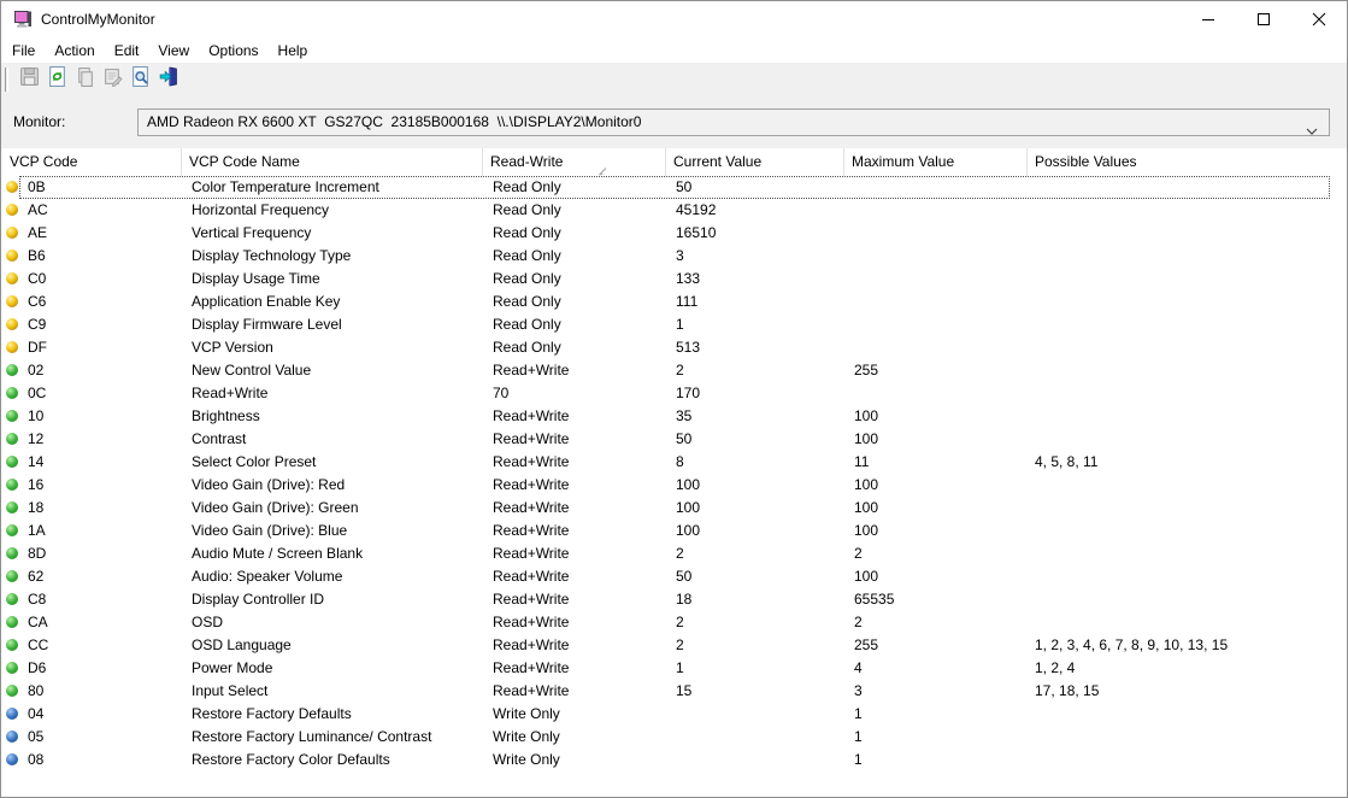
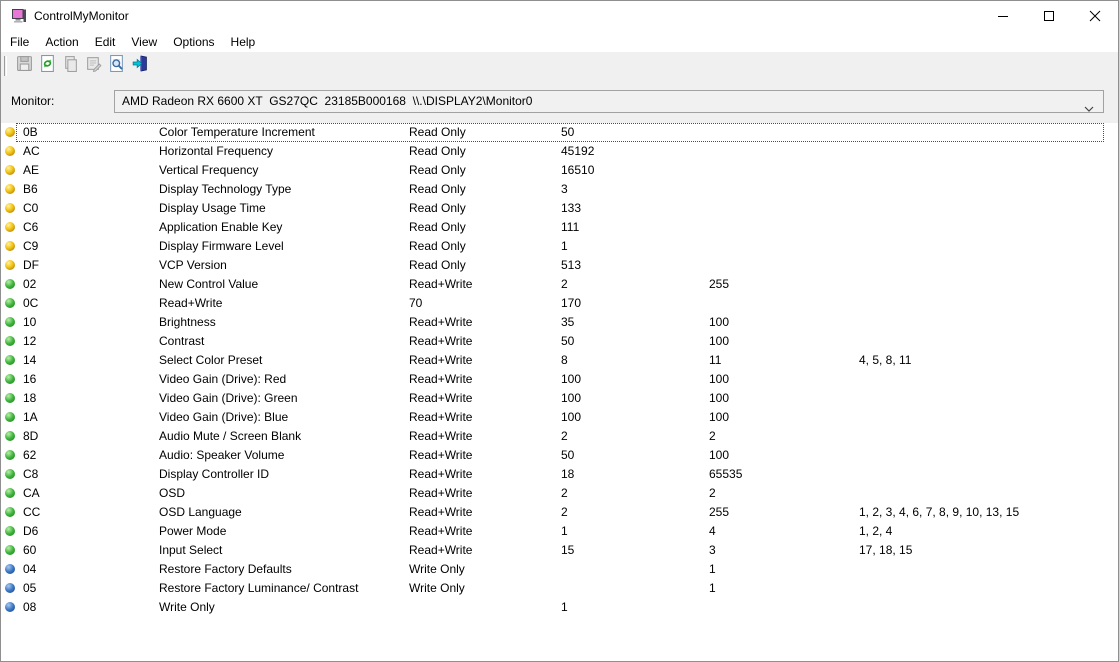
  ControlMyMonitor
  File
  Action
  Edit
  View
  Options
  Help
  Monitor:
  AMD Radeon RX 6600 XT GS27QC 23185B000168 \\.\DISPLAY2\Monitor0
- VCP Code
- VCP Code Name
- Read-Write
- Current Value
- Maximum Value
- Possible Values
  0B
  Color Temperature Increment
  Read Only
  50
  AC
  Horizontal Frequency
  Read Only
  45192
  AE
  Vertical Frequency
  Read Only
  16510
  B6
  Display Technology Type
  Read Only
  3
  C0
  Display Usage Time
  Read Only
  133
  C6
  Application Enable Key
  Read Only
  111
  C9
  Display Firmware Level
  Read Only
  1
  DF
  VCP Version
  Read Only
  513
  02
  New Control Value
  Read+Write
  2
  255
  0C
  Read+Write
  70
  170
  10
  Brightness
  Read+Write
  35
  100
  12
  Contrast
  Read+Write
  50
  100
  14
  Select Color Preset
  Read+Write
  8
  11
  4, 5, 8, 11
  16
  Video Gain (Drive): Red
  Read+Write
  100
  100
  18
  Video Gain (Drive): Green
  Read+Write
  100
  100
  1A
  Video Gain (Drive): Blue
  Read+Write
  100
  100
  8D
  Audio Mute / Screen Blank
  Read+Write
  2
  2
  62
  Audio: Speaker Volume
  Read+Write
  50
  100
  C8
  Display Controller ID
  Read+Write
  18
  65535
  CA
  OSD
  Read+Write
  2
  2
  CC
  OSD Language
  Read+Write
  2
  255
  1, 2, 3, 4, 6, 7, 8, 9, 10, 13, 15
  D6
  Power Mode
  Read+Write
  1
  4
  1, 2, 4
- 80
+ 60
  Input Select
  Read+Write
  15
  3
  17, 18, 15
  04
  Restore Factory Defaults
  Write Only
  1
  05
  Restore Factory Luminance/ Contrast
  Write Only
  1
  08
- Restore Factory Color Defaults
  Write Only
  1
